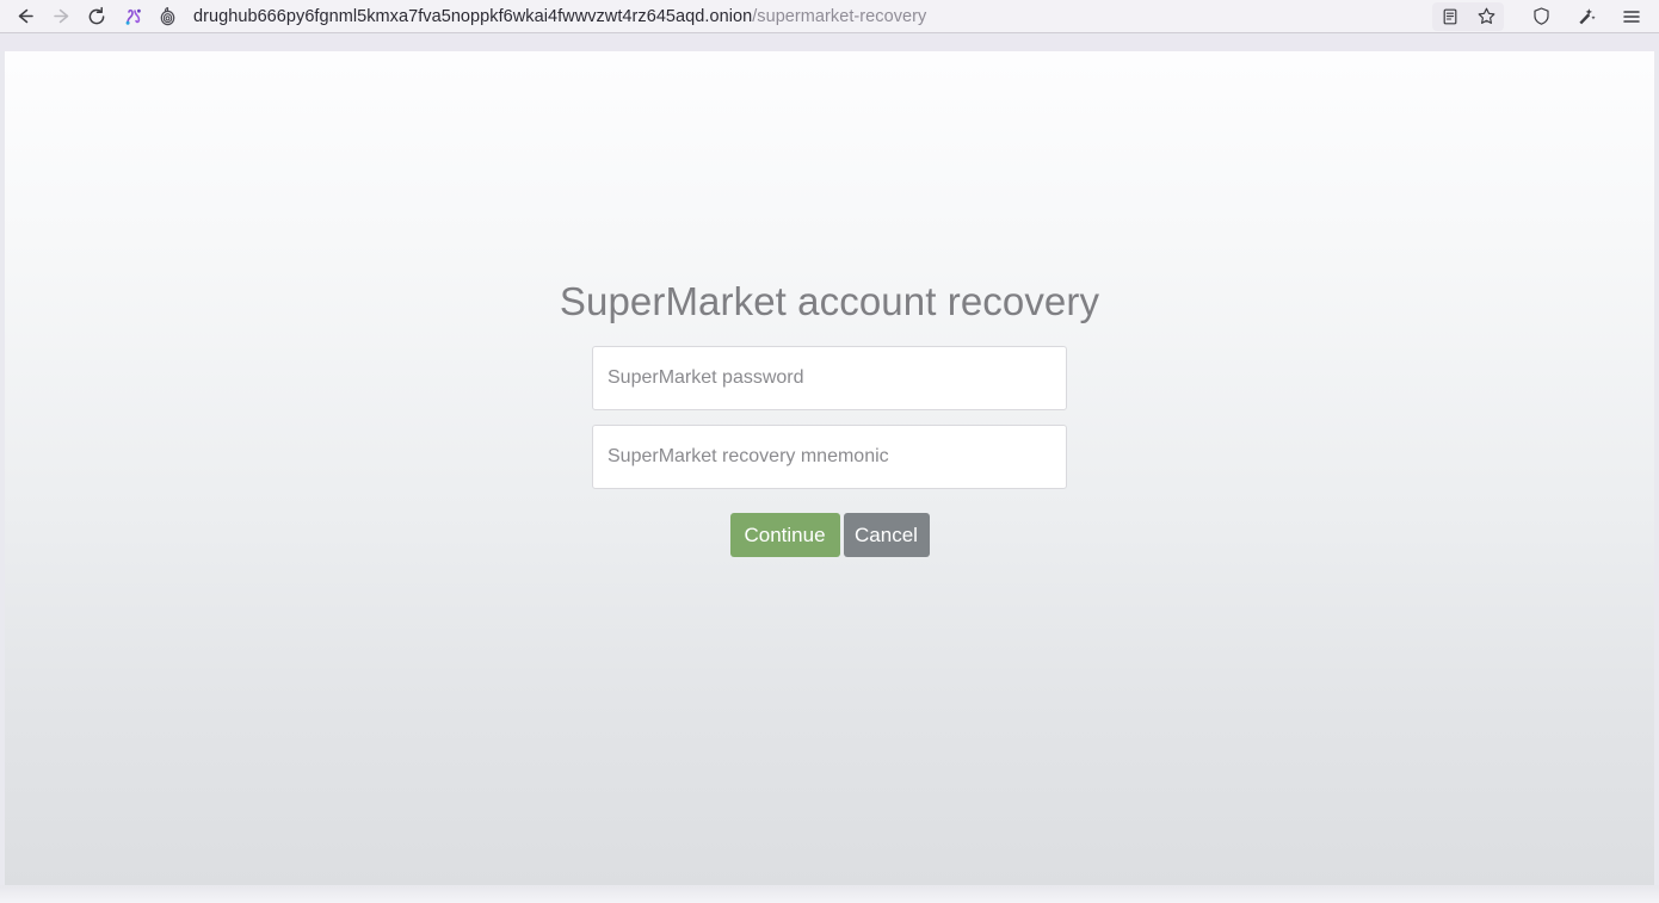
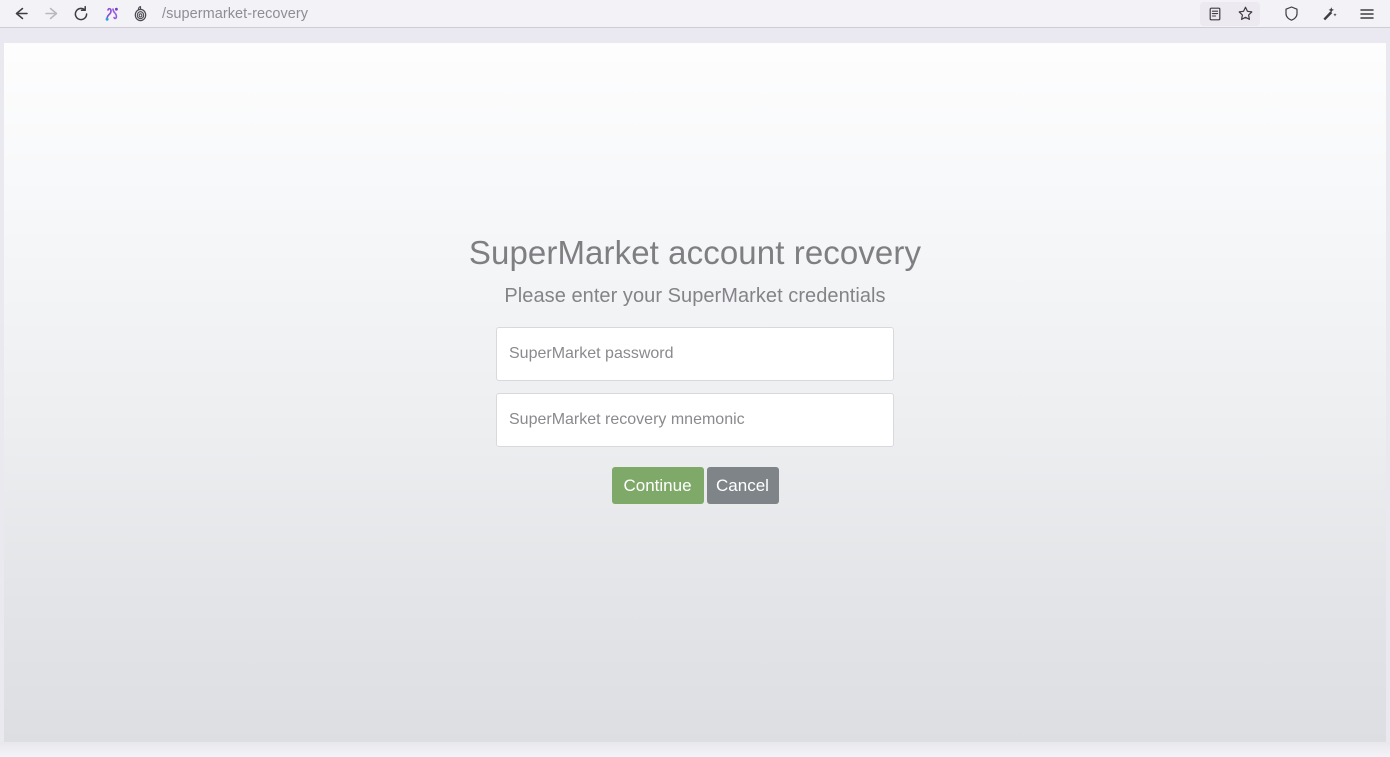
- drughub666py6fgnml5kmxa7fva5noppkf6wkai4fwwvzwt4rz645aqd.onion
  /supermarket-recovery
  SuperMarket account recovery
+ Please enter your SuperMarket credentials
  SuperMarket password
  SuperMarket recovery mnemonic
  Continue Cancel
